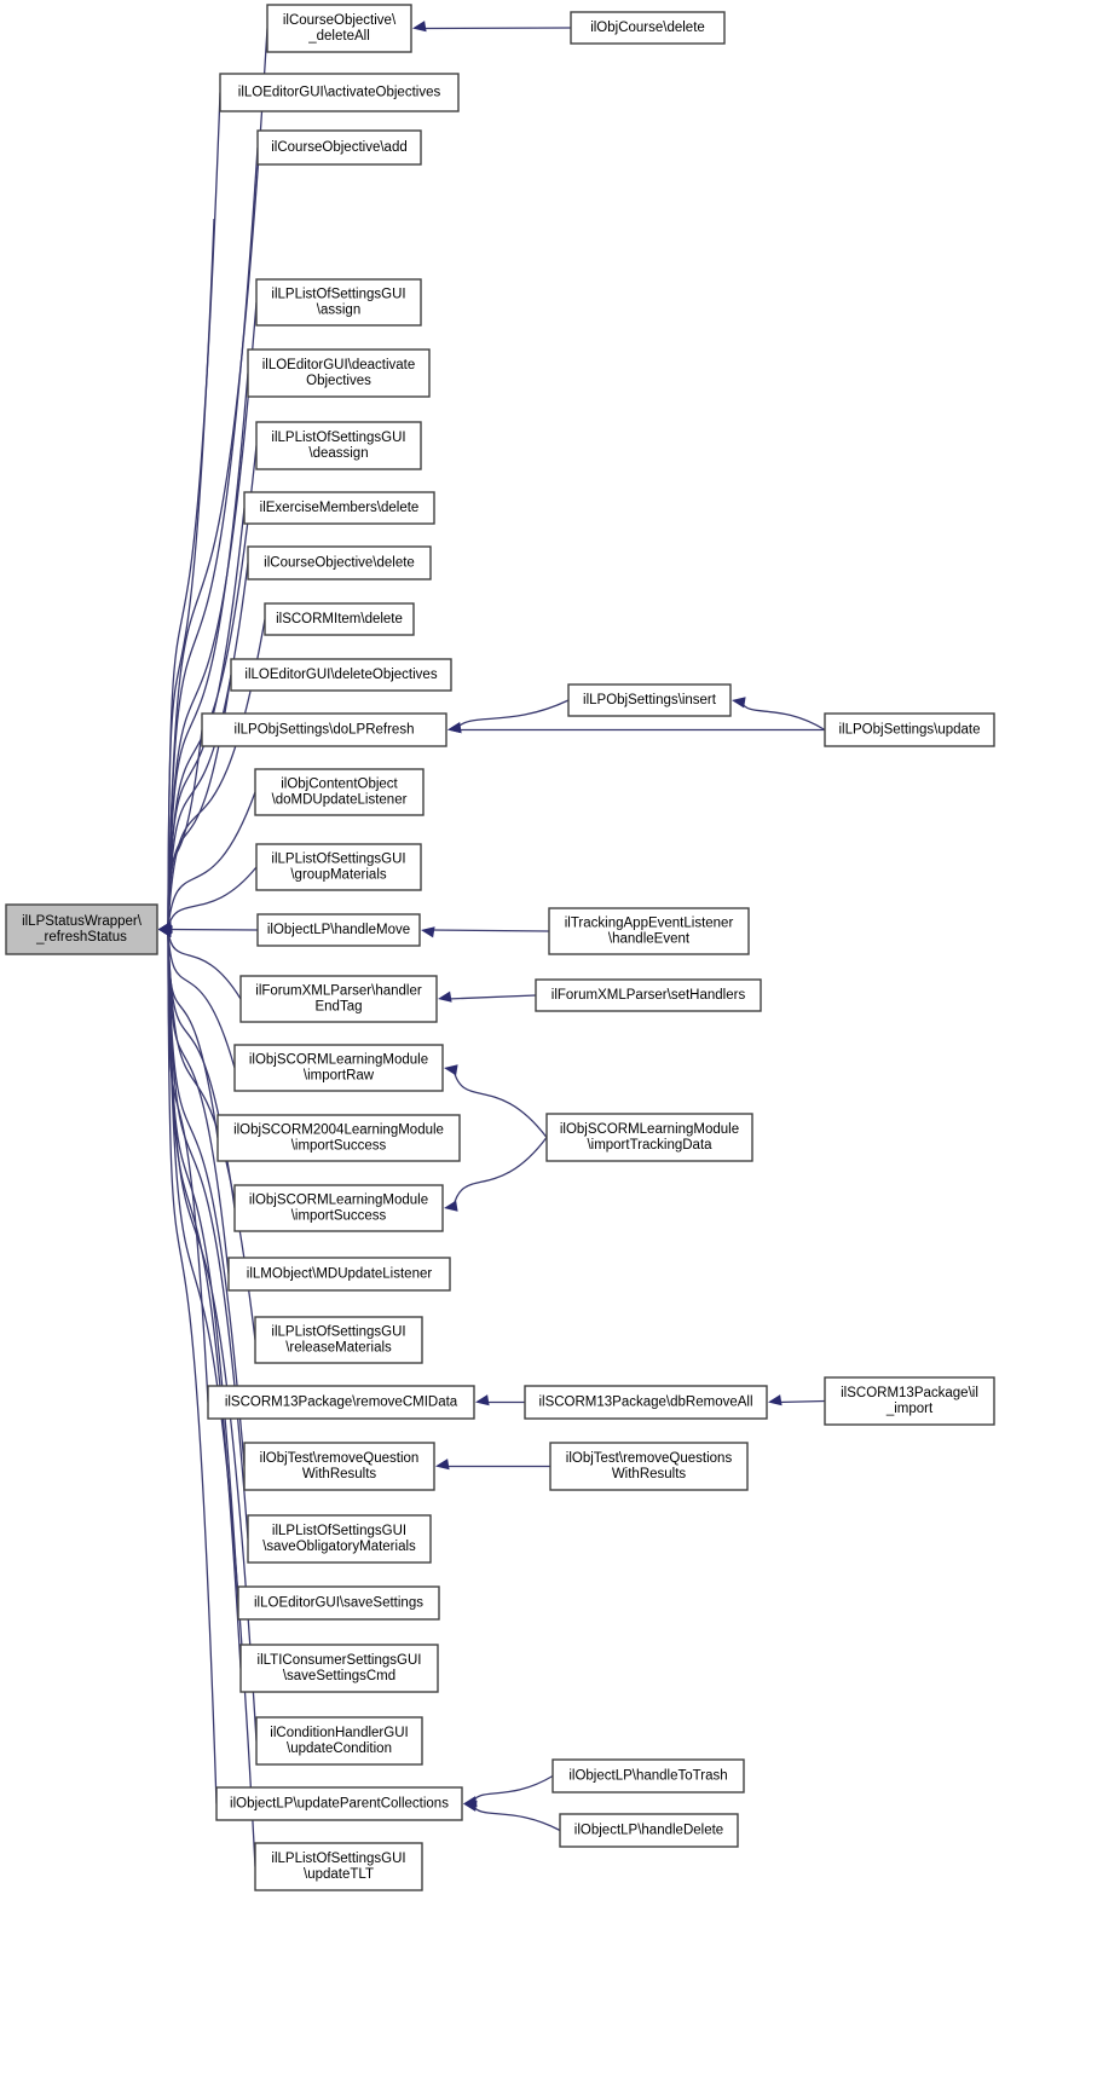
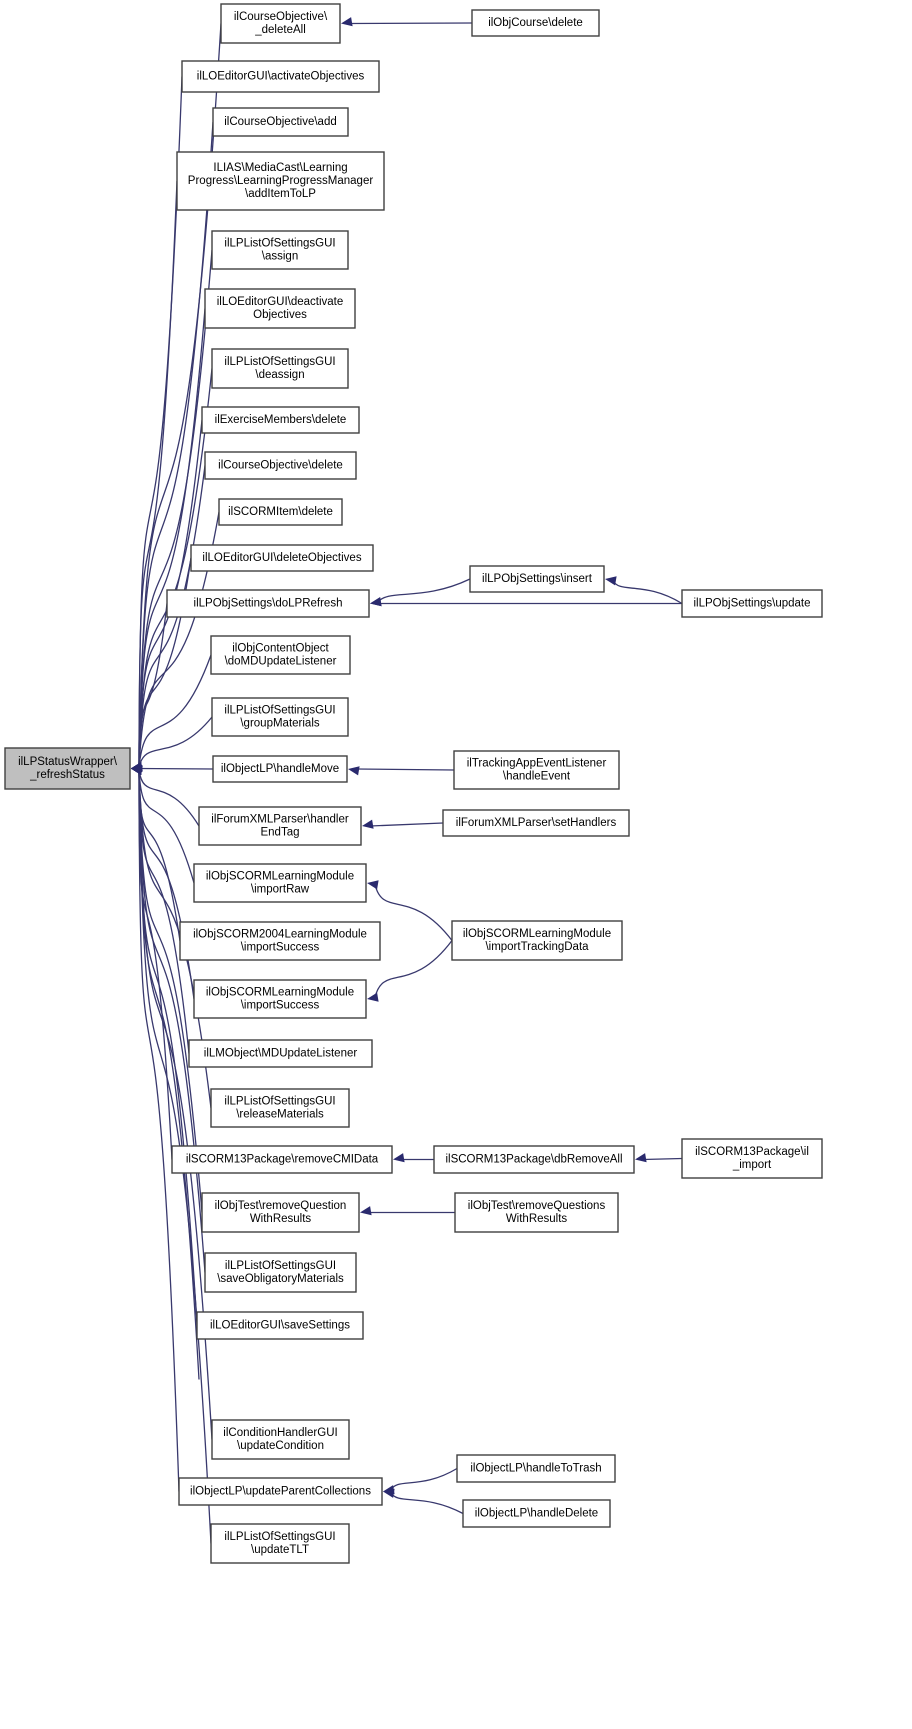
  ilLPStatusWrapper\
  _refreshStatus
  ilCourseObjective\
  _deleteAll
  ilLOEditorGUI\activateObjectives
  ilCourseObjective\add
+ ILIAS\MediaCast\Learning
+ Progress\LearningProgressManager
+ \addItemToLP
  ilLPListOfSettingsGUI
  \assign
  ilLOEditorGUI\deactivate
  Objectives
  ilLPListOfSettingsGUI
  \deassign
  ilExerciseMembers\delete
  ilCourseObjective\delete
  ilSCORMItem\delete
  ilLOEditorGUI\deleteObjectives
  ilLPObjSettings\doLPRefresh
  ilObjContentObject
  \doMDUpdateListener
  ilLPListOfSettingsGUI
  \groupMaterials
  ilObjectLP\handleMove
  ilForumXMLParser\handler
  EndTag
  ilObjSCORMLearningModule
  \importRaw
  ilObjSCORM2004LearningModule
  \importSuccess
  ilObjSCORMLearningModule
  \importSuccess
  ilLMObject\MDUpdateListener
  ilLPListOfSettingsGUI
  \releaseMaterials
  ilSCORM13Package\removeCMIData
  ilObjTest\removeQuestion
  WithResults
  ilLPListOfSettingsGUI
  \saveObligatoryMaterials
  ilLOEditorGUI\saveSettings
- ilLTIConsumerSettingsGUI
- \saveSettingsCmd
  ilConditionHandlerGUI
  \updateCondition
  ilObjectLP\updateParentCollections
  ilLPListOfSettingsGUI
  \updateTLT
  ilObjCourse\delete
  ilLPObjSettings\insert
  ilTrackingAppEventListener
  \handleEvent
  ilForumXMLParser\setHandlers
  ilObjSCORMLearningModule
  \importTrackingData
  ilSCORM13Package\dbRemoveAll
  ilObjTest\removeQuestions
  WithResults
  ilObjectLP\handleToTrash
  ilObjectLP\handleDelete
  ilLPObjSettings\update
  ilSCORM13Package\il
  _import
